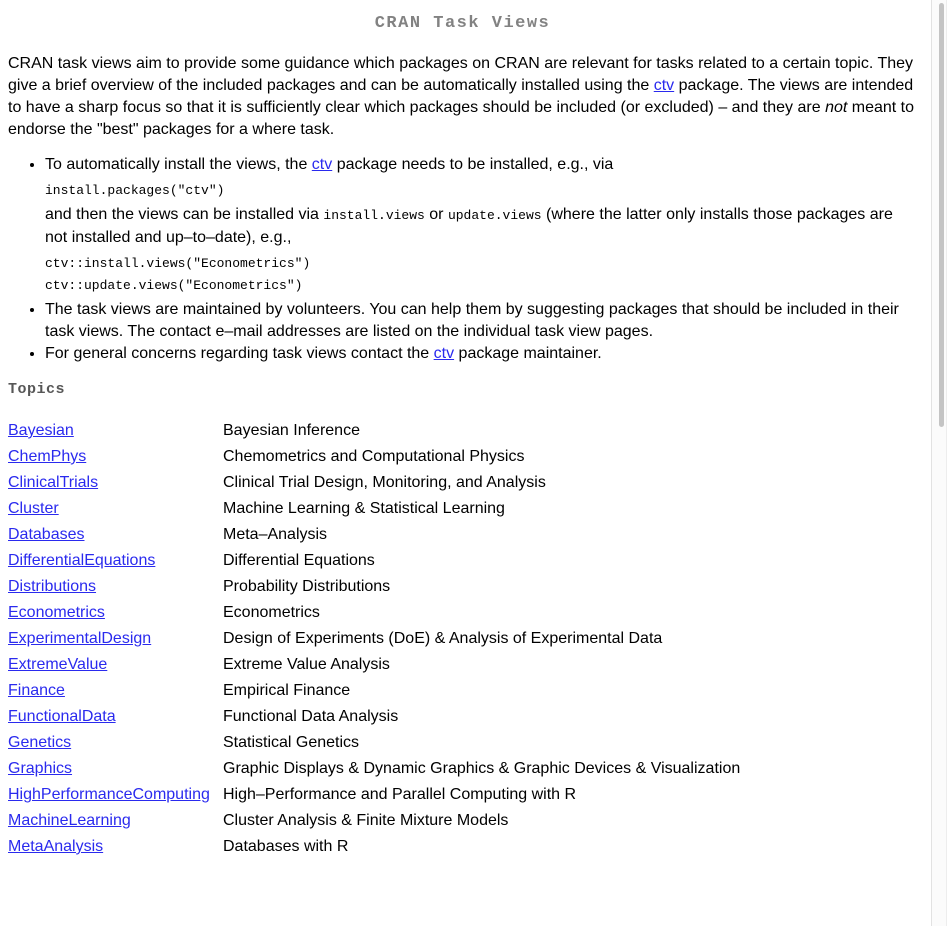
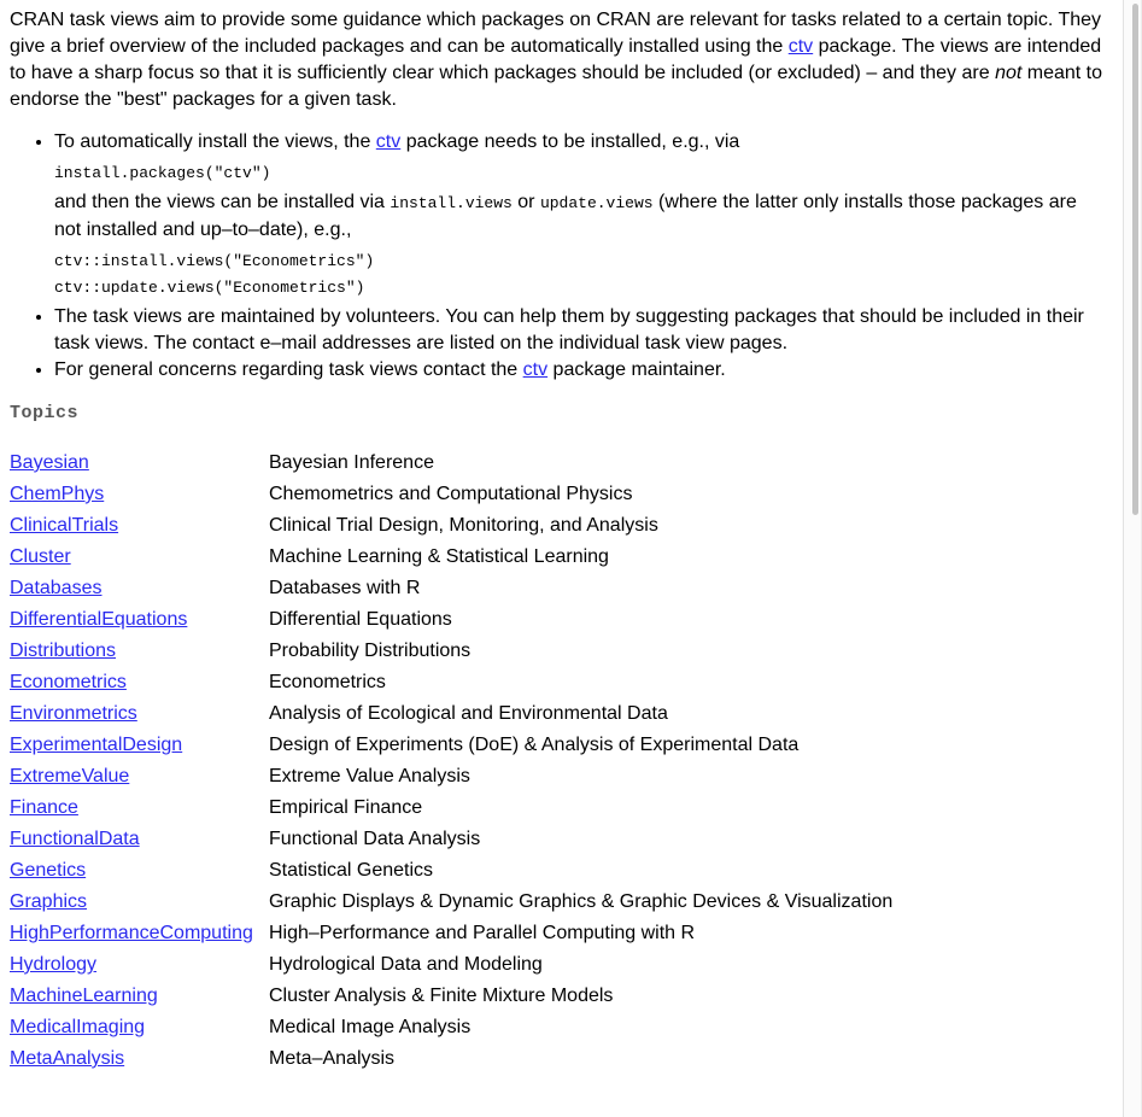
- CRAN Task Views
- CRAN task views aim to provide some guidance which packages on CRAN are relevant for tasks related to a certain topic. They give a brief overview of the included packages and can be automatically installed using the ctv package. The views are intended to have a sharp focus so that it is sufficiently clear which packages should be included (or excluded) – and they are not meant to endorse the "best" packages for a where task.
+ CRAN task views aim to provide some guidance which packages on CRAN are relevant for tasks related to a certain topic. They give a brief overview of the included packages and can be automatically installed using the ctv package. The views are intended to have a sharp focus so that it is sufficiently clear which packages should be included (or excluded) – and they are not meant to endorse the "best" packages for a given task.
  To automatically install the views, the ctv package needs to be installed, e.g., via
  install.packages("ctv")
  and then the views can be installed via install.views or update.views (where the latter only installs those packages are not installed and up–to–date), e.g.,
  ctv::install.views("Econometrics")
  ctv::update.views("Econometrics")
  The task views are maintained by volunteers. You can help them by suggesting packages that should be included in their task views. The contact e–mail addresses are listed on the individual task view pages.
  For general concerns regarding task views contact the ctv package maintainer.
  Topics
  Bayesian	Bayesian Inference
  ChemPhys	Chemometrics and Computational Physics
  ClinicalTrials	Clinical Trial Design, Monitoring, and Analysis
  Cluster	Machine Learning & Statistical Learning
- Databases	Meta–Analysis
+ Databases	Databases with R
  DifferentialEquations	Differential Equations
  Distributions	Probability Distributions
  Econometrics	Econometrics
+ Environmetrics	Analysis of Ecological and Environmental Data
  ExperimentalDesign	Design of Experiments (DoE) & Analysis of Experimental Data
  ExtremeValue	Extreme Value Analysis
  Finance	Empirical Finance
  FunctionalData	Functional Data Analysis
  Genetics	Statistical Genetics
  Graphics	Graphic Displays & Dynamic Graphics & Graphic Devices & Visualization
  HighPerformanceComputing	High–Performance and Parallel Computing with R
+ Hydrology	Hydrological Data and Modeling
  MachineLearning	Cluster Analysis & Finite Mixture Models
+ MedicalImaging	Medical Image Analysis
- MetaAnalysis	Databases with R
+ MetaAnalysis	Meta–Analysis
